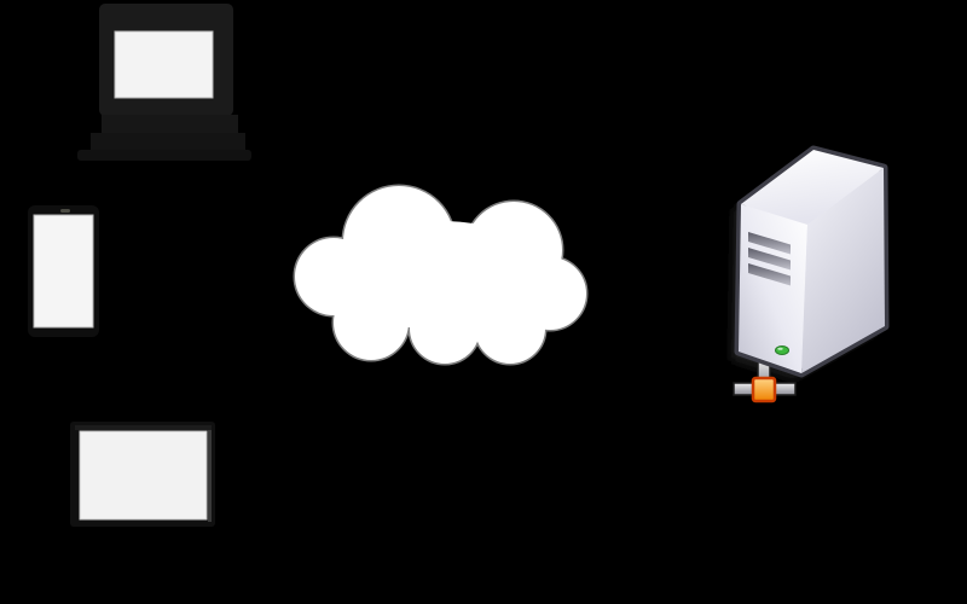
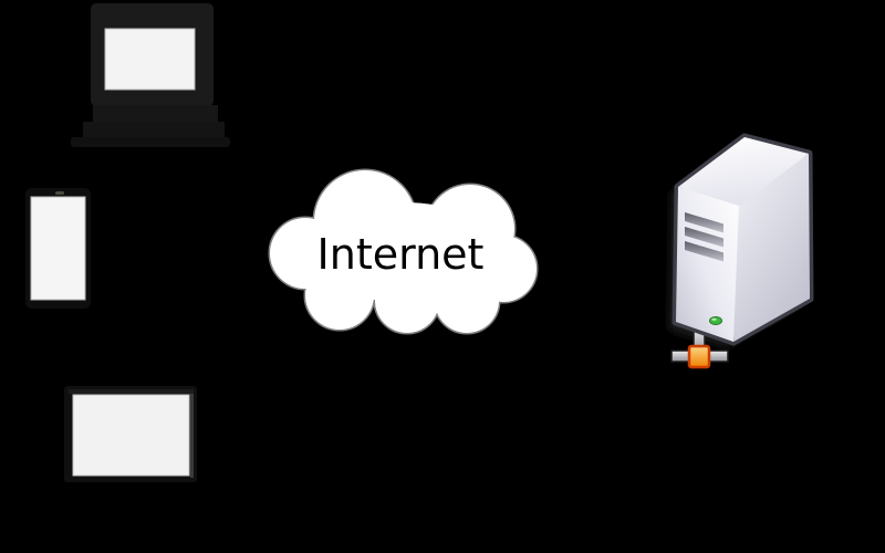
+ Internet
